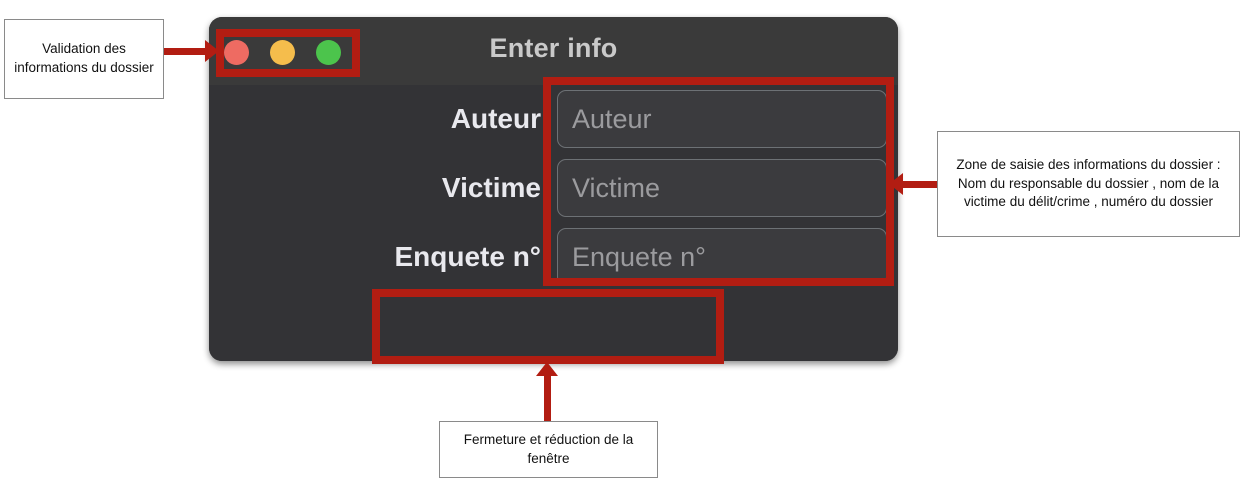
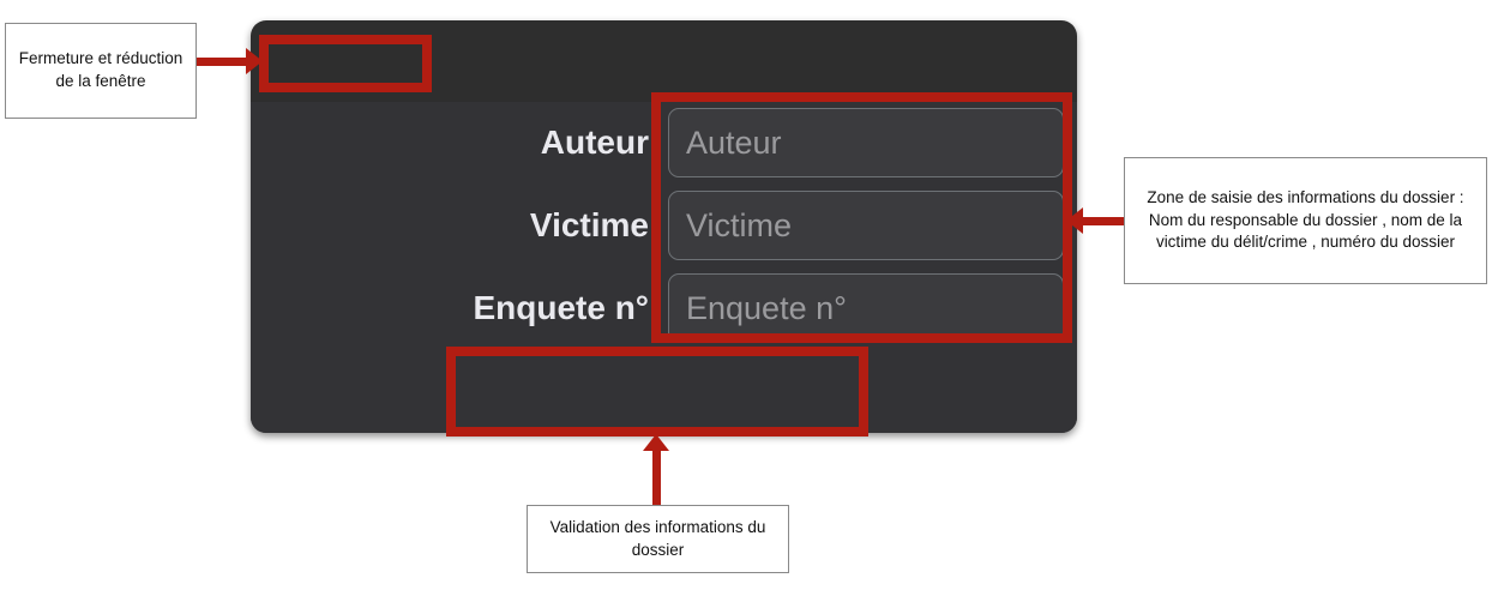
- Enter info
  Auteur
  Auteur
  Victime
  Victime
  Enquete n°
  Enquete n°
- Validation des informations du dossier
+ Fermeture et réduction de la fenêtre
  Zone de saisie des informations du dossier : Nom du responsable du dossier , nom de la victime du délit/crime , numéro du dossier
- Fermeture et réduction de la fenêtre
+ Validation des informations du dossier
